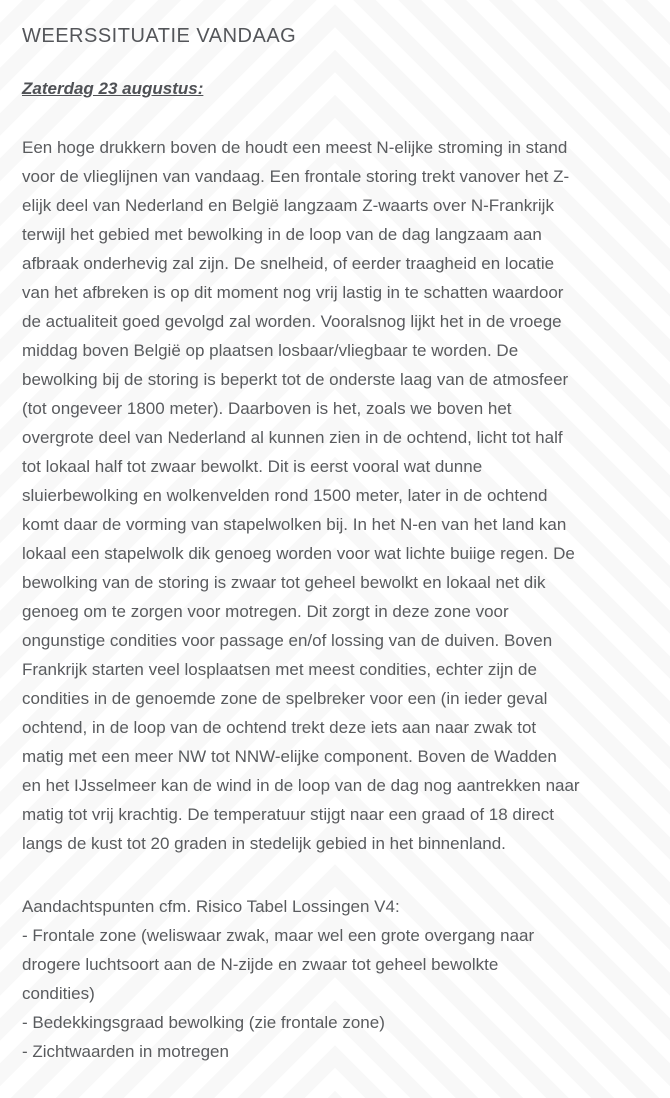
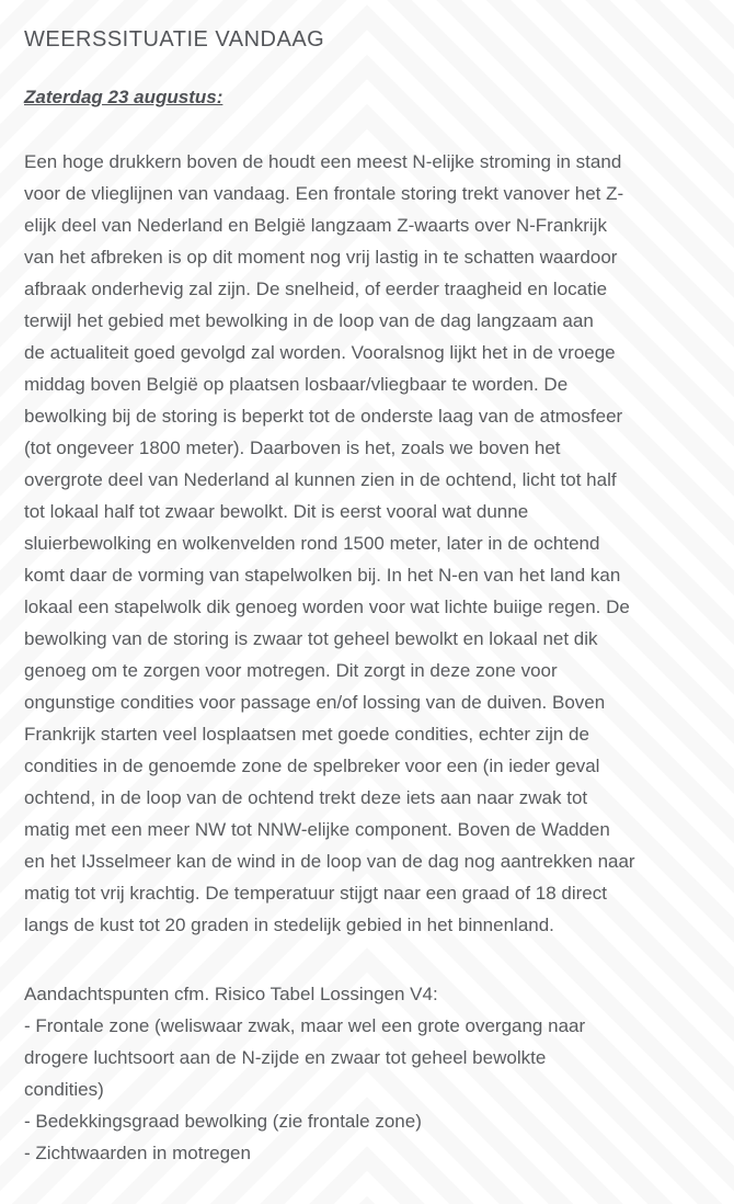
  WEERSSITUATIE VANDAAG
  Zaterdag 23 augustus:
  Een hoge drukkern boven de houdt een meest N-elijke stroming in stand
  voor de vlieglijnen van vandaag. Een frontale storing trekt vanover het Z-
  elijk deel van Nederland en België langzaam Z-waarts over N-Frankrijk
- terwijl het gebied met bewolking in de loop van de dag langzaam aan
+ van het afbreken is op dit moment nog vrij lastig in te schatten waardoor
  afbraak onderhevig zal zijn. De snelheid, of eerder traagheid en locatie
- van het afbreken is op dit moment nog vrij lastig in te schatten waardoor
+ terwijl het gebied met bewolking in de loop van de dag langzaam aan
  de actualiteit goed gevolgd zal worden. Vooralsnog lijkt het in de vroege
  middag boven België op plaatsen losbaar/vliegbaar te worden. De
  bewolking bij de storing is beperkt tot de onderste laag van de atmosfeer
  (tot ongeveer 1800 meter). Daarboven is het, zoals we boven het
  overgrote deel van Nederland al kunnen zien in de ochtend, licht tot half
  tot lokaal half tot zwaar bewolkt. Dit is eerst vooral wat dunne
  sluierbewolking en wolkenvelden rond 1500 meter, later in de ochtend
  komt daar de vorming van stapelwolken bij. In het N-en van het land kan
  lokaal een stapelwolk dik genoeg worden voor wat lichte buiige regen. De
  bewolking van de storing is zwaar tot geheel bewolkt en lokaal net dik
  genoeg om te zorgen voor motregen. Dit zorgt in deze zone voor
  ongunstige condities voor passage en/of lossing van de duiven. Boven
- Frankrijk starten veel losplaatsen met meest condities, echter zijn de
+ Frankrijk starten veel losplaatsen met goede condities, echter zijn de
  condities in de genoemde zone de spelbreker voor een (in ieder geval
  ochtend, in de loop van de ochtend trekt deze iets aan naar zwak tot
  matig met een meer NW tot NNW-elijke component. Boven de Wadden
  en het IJsselmeer kan de wind in de loop van de dag nog aantrekken naar
  matig tot vrij krachtig. De temperatuur stijgt naar een graad of 18 direct
  langs de kust tot 20 graden in stedelijk gebied in het binnenland.
  Aandachtspunten cfm. Risico Tabel Lossingen V4:
  - Frontale zone (weliswaar zwak, maar wel een grote overgang naar
  drogere luchtsoort aan de N-zijde en zwaar tot geheel bewolkte
  condities)
  - Bedekkingsgraad bewolking (zie frontale zone)
  - Zichtwaarden in motregen
